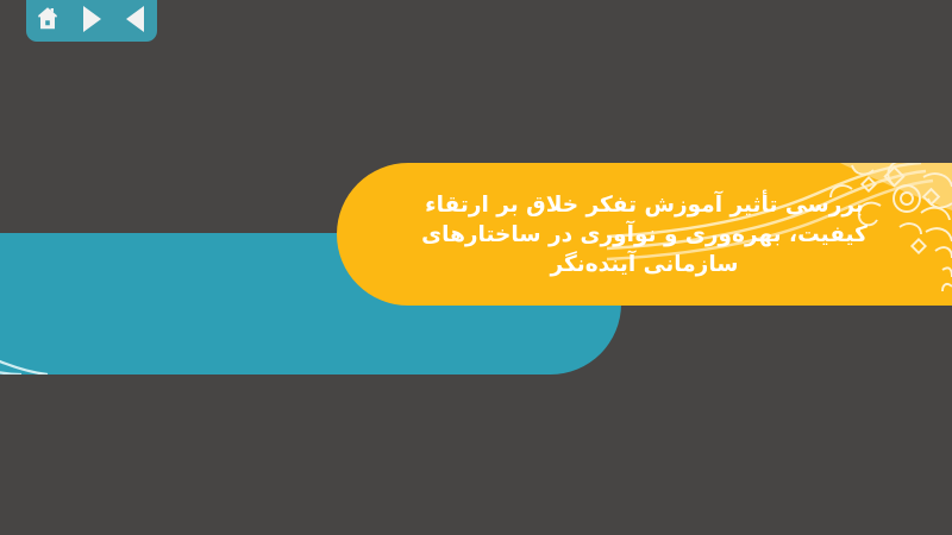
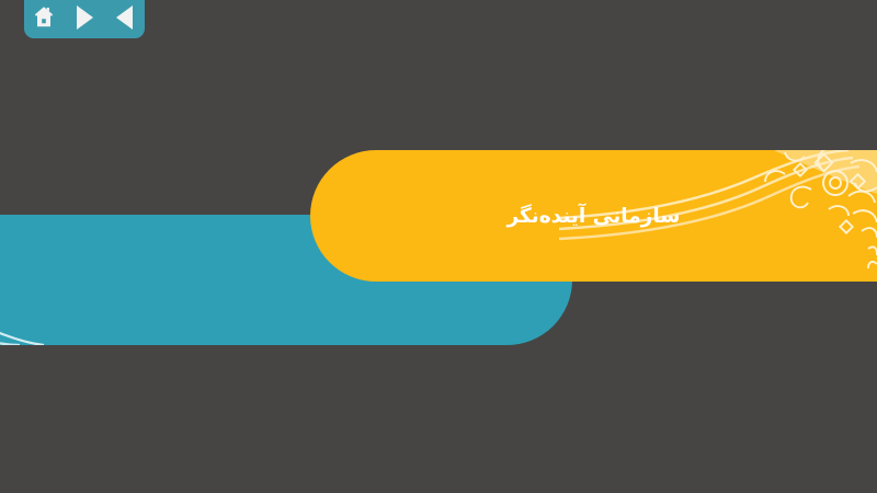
- بررسی تأثیر آموزش تفکر خلاق بر ارتقاء
- کیفیت، بهره‌وری و نوآوری در ساختارهای
  سازمانی آینده‌نگر
